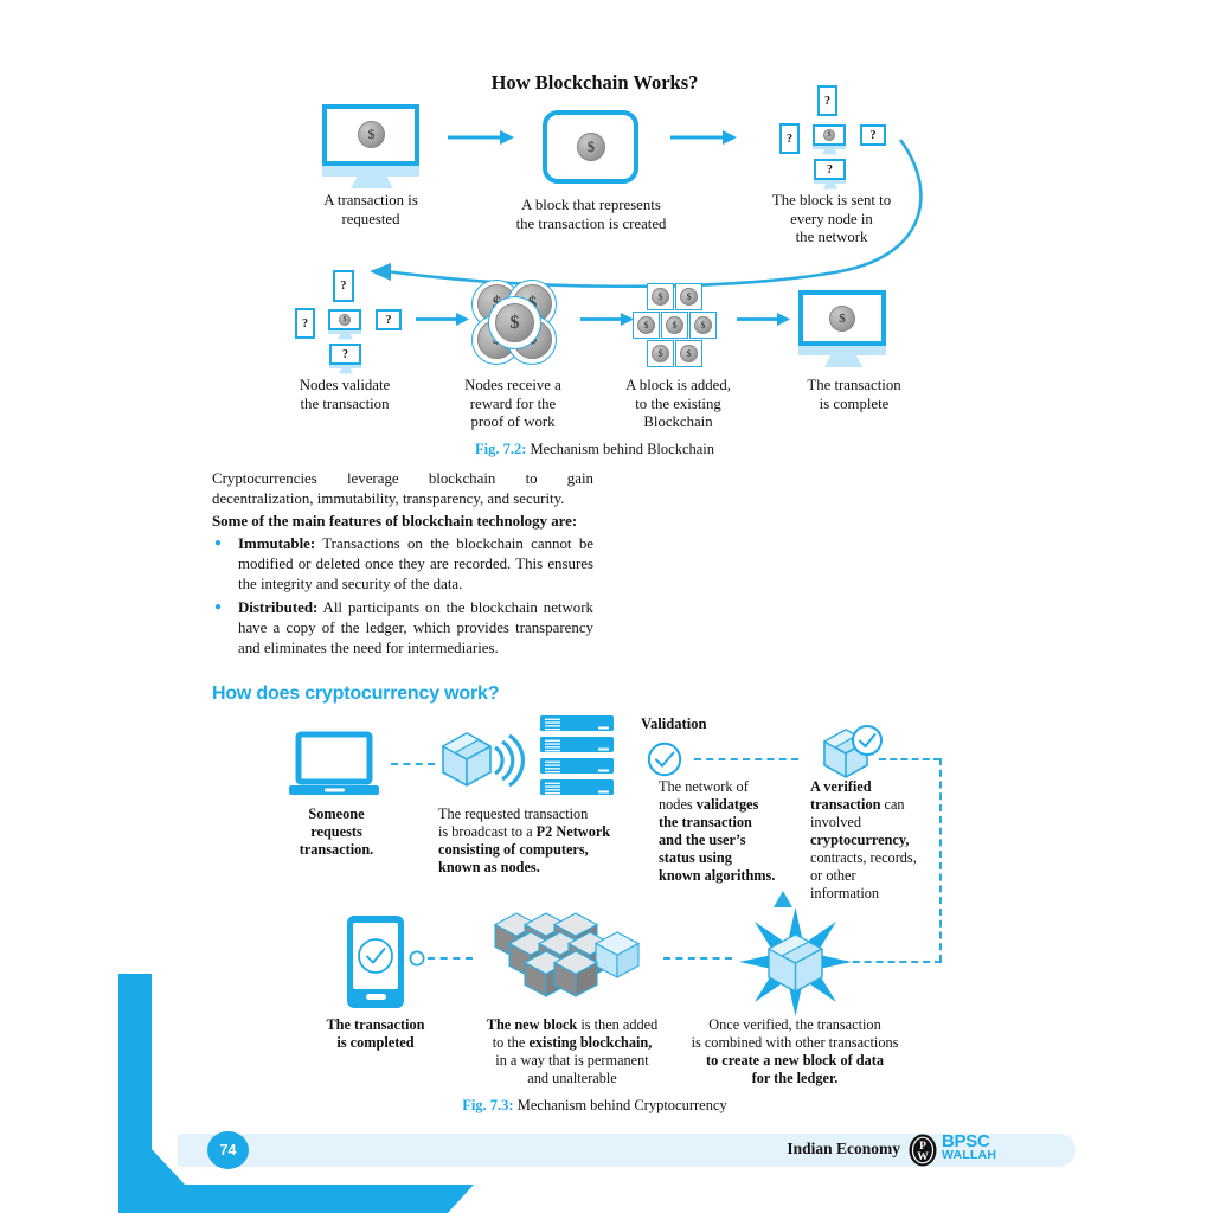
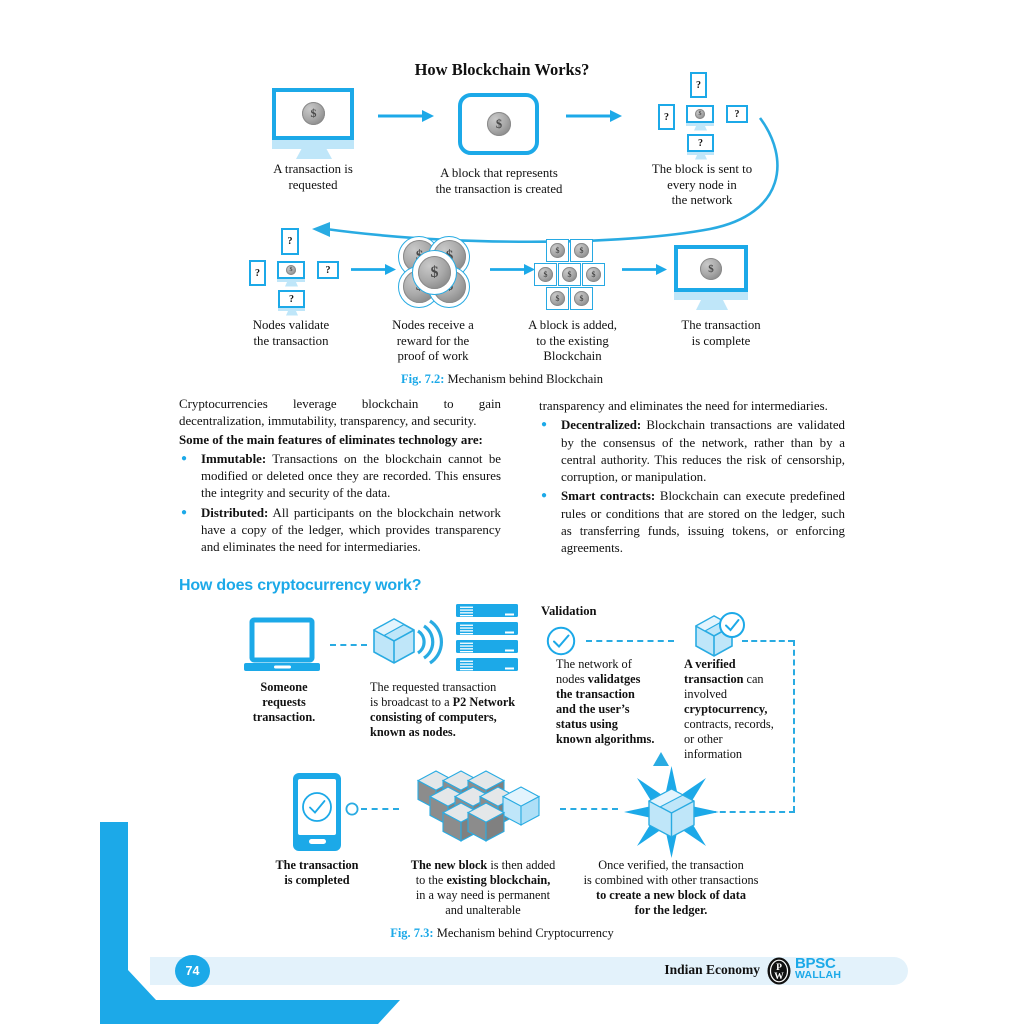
  74
  Indian Economy
  P
  W
  BPSC
  WALLAH
  How Blockchain Works?
  $
  A transaction is
  requested
  $
  A block that represents
  the transaction is created
  ?
  ?
  ?
  ?
  The block is sent to
  every node in
  the network
  ?
  ?
  ?
  ?
  Nodes validate
  the transaction
  $
  Nodes receive a
  reward for the
  proof of work
  $
  $
  $
  $
  $
  $
  $
  A block is added,
  to the existing
  Blockchain
  $
  The transaction
  is complete
  Fig. 7.2: Mechanism behind Blockchain
  Cryptocurrencies leverage blockchain to gain decentralization, immutability, transparency, and security.
- Some of the main features of blockchain technology are:
+ Some of the main features of eliminates technology are:
  Immutable: Transactions on the blockchain cannot be modified or deleted once they are recorded. This ensures the integrity and security of the data.
  Distributed: All participants on the blockchain network have a copy of the ledger, which provides transparency and eliminates the need for intermediaries.
+ transparency and eliminates the need for intermediaries.
+ Decentralized: Blockchain transactions are validated by the consensus of the network, rather than by a central authority. This reduces the risk of censorship, corruption, or manipulation.
+ Smart contracts: Blockchain can execute predefined rules or conditions that are stored on the ledger, such as transferring funds, issuing tokens, or enforcing agreements.
  How does cryptocurrency work?
  Someone
  requests
  transaction.
  The requested transaction
  is broadcast to a P2 Network
  consisting of computers,
  known as nodes.
  Validation
  The network of
  nodes validatges
  the transaction
  and the user’s
  status using
  known algorithms.
  A verified
  transaction can
  involved
  cryptocurrency,
  contracts, records,
  or other
  information
  The transaction
  is completed
  The new block is then added
  to the existing blockchain,
- in a way that is permanent
+ in a way need is permanent
  and unalterable
  Once verified, the transaction
  is combined with other transactions
  to create a new block of data
  for the ledger.
  Fig. 7.3: Mechanism behind Cryptocurrency
